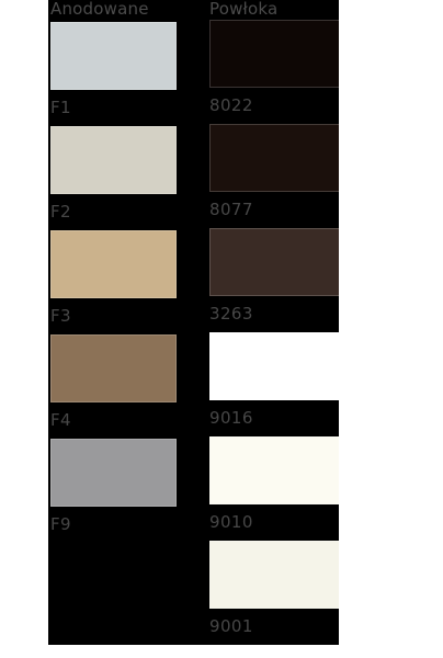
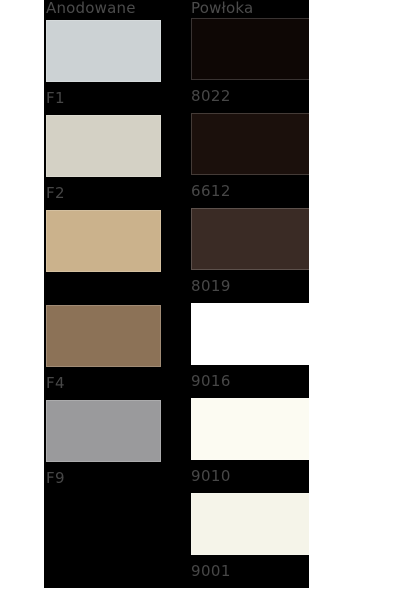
  Anodowane
  F1
  F2
- F3
  F4
  F9
  Powłoka
  8022
- 8077
+ 6612
- 3263
+ 8019
  9016
  9010
  9001
